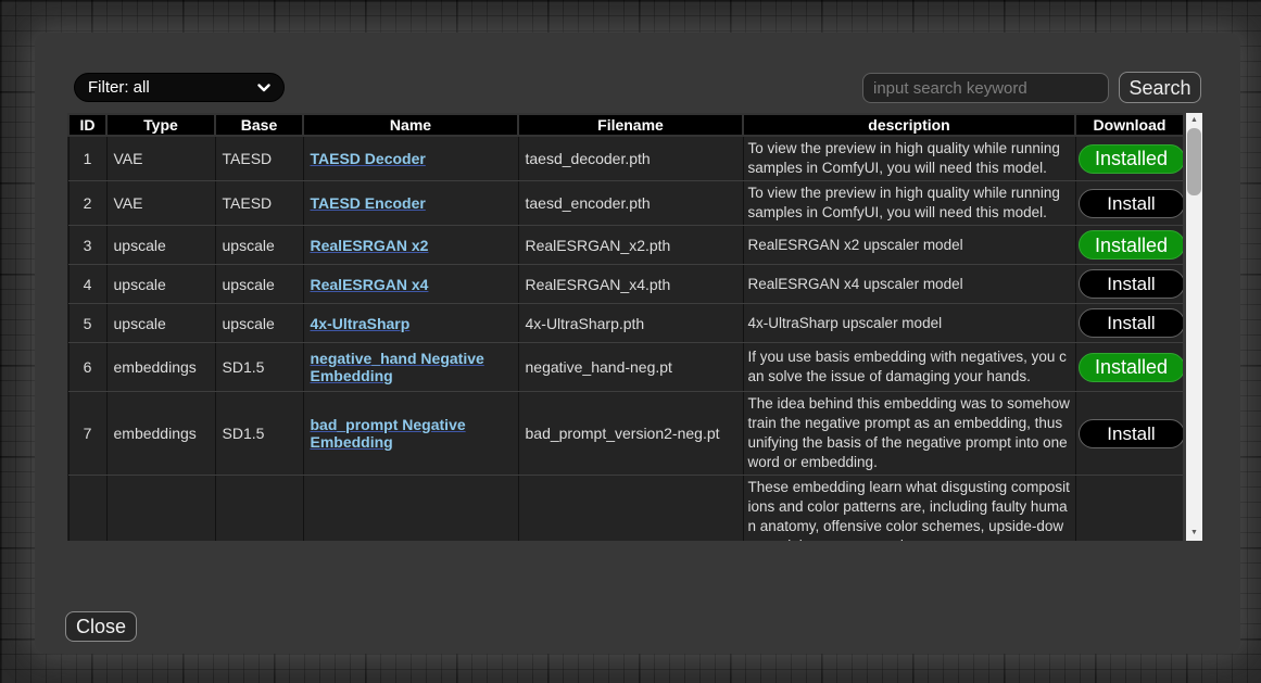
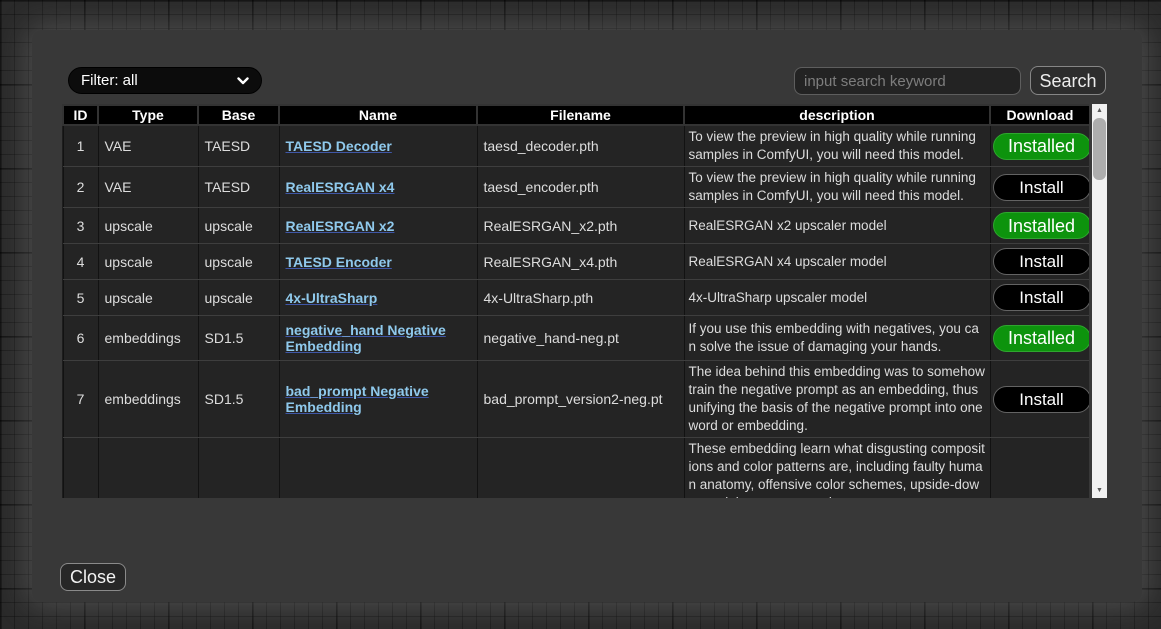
  Filter: all
  input search keyword
  Search
  ID	Type	Base	Name	Filename	description	Download
  1	VAE	TAESD	TAESD Decoder	taesd_decoder.pth	To view the preview in high quality while running samples in ComfyUI, you will need this model.	Installed
- 2	VAE	TAESD	TAESD Encoder	taesd_encoder.pth	To view the preview in high quality while running samples in ComfyUI, you will need this model.	Install
+ 2	VAE	TAESD	RealESRGAN x4	taesd_encoder.pth	To view the preview in high quality while running samples in ComfyUI, you will need this model.	Install
  3	upscale	upscale	RealESRGAN x2	RealESRGAN_x2.pth	RealESRGAN x2 upscaler model	Installed
- 4	upscale	upscale	RealESRGAN x4	RealESRGAN_x4.pth	RealESRGAN x4 upscaler model	Install
+ 4	upscale	upscale	TAESD Encoder	RealESRGAN_x4.pth	RealESRGAN x4 upscaler model	Install
  5	upscale	upscale	4x-UltraSharp	4x-UltraSharp.pth	4x-UltraSharp upscaler model	Install
- 6	embeddings	SD1.5	negative_hand Negative Embedding	negative_hand-neg.pt	If you use basis embedding with negatives, you can solve the issue of damaging your hands.	Installed
+ 6	embeddings	SD1.5	negative_hand Negative Embedding	negative_hand-neg.pt	If you use this embedding with negatives, you can solve the issue of damaging your hands.	Installed
  7	embeddings	SD1.5	bad_prompt Negative Embedding	bad_prompt_version2-neg.pt	The idea behind this embedding was to somehow train the negative prompt as an embedding, thus unifying the basis of the negative prompt into one word or embedding.	Install
  					These embedding learn what disgusting compositions and color patterns are, including faulty human anatomy, offensive color schemes, upside-dow
  Close
